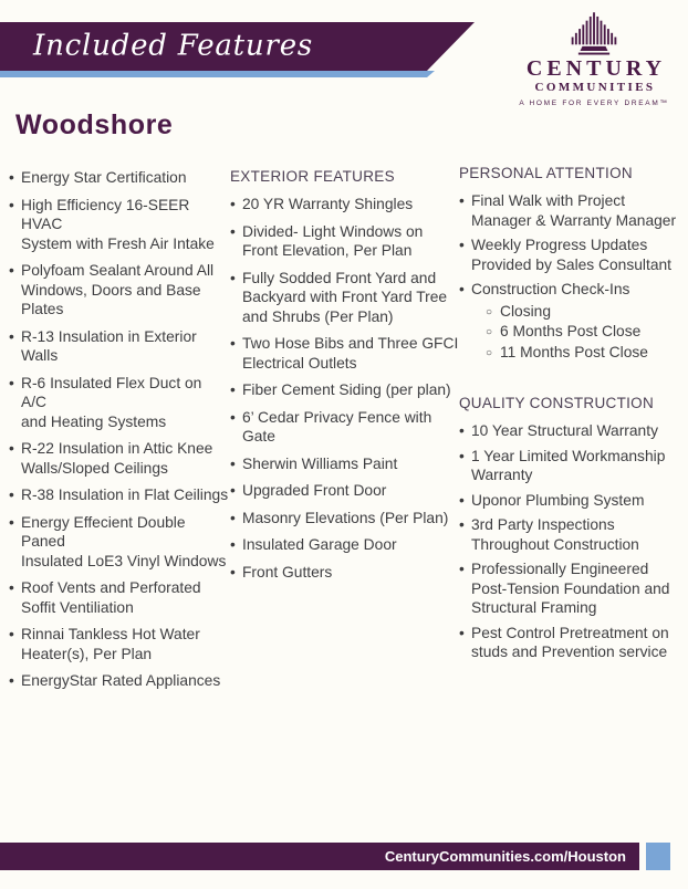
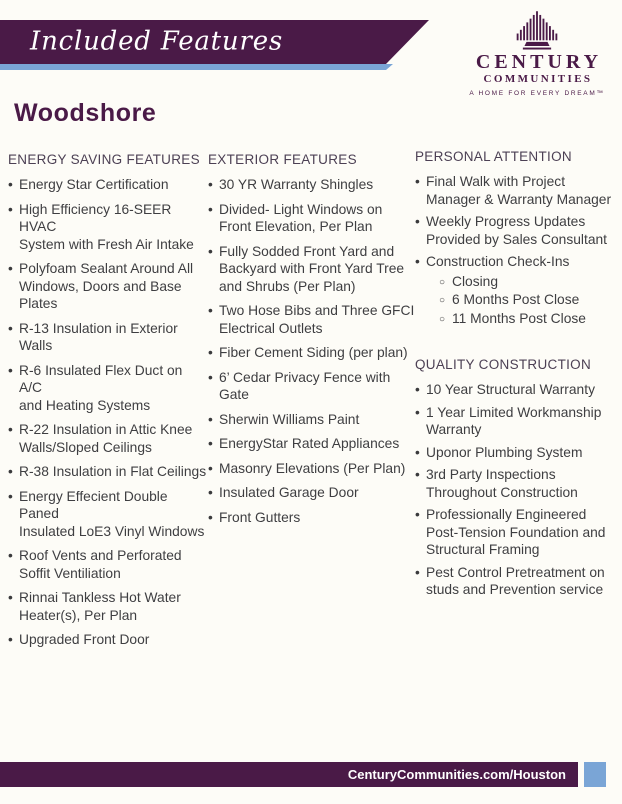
  Included Features
  CENTURY
  COMMUNITIES
  Woodshore
+ ENERGY SAVING FEATURES
  •
  Energy Star Certification
  •
  High Efficiency 16-SEER HVAC
  System with Fresh Air Intake
  •
  Polyfoam Sealant Around All
  Windows, Doors and Base
  Plates
  •
  R-13 Insulation in Exterior
  Walls
  •
  R-6 Insulated Flex Duct on A/C
  and Heating Systems
  •
  R-22 Insulation in Attic Knee
  Walls/Sloped Ceilings
  •
  R-38 Insulation in Flat Ceilings
  •
  Energy Effecient Double Paned
  Insulated LoE3 Vinyl Windows
  •
  Roof Vents and Perforated
  Soffit Ventiliation
  •
  Rinnai Tankless Hot Water
  Heater(s), Per Plan
  •
- EnergyStar Rated Appliances
+ Upgraded Front Door
  EXTERIOR FEATURES
  •
- 20 YR Warranty Shingles
+ 30 YR Warranty Shingles
  •
  Divided- Light Windows on
  Front Elevation, Per Plan
  •
  Fully Sodded Front Yard and
  Backyard with Front Yard Tree
  and Shrubs (Per Plan)
  •
  Two Hose Bibs and Three GFCI
  Electrical Outlets
  •
  Fiber Cement Siding (per plan)
  •
  6’ Cedar Privacy Fence with
  Gate
  •
  Sherwin Williams Paint
  •
- Upgraded Front Door
+ EnergyStar Rated Appliances
  •
  Masonry Elevations (Per Plan)
  •
  Insulated Garage Door
  •
  Front Gutters
  PERSONAL ATTENTION
  •
  Final Walk with Project
  Manager & Warranty Manager
  •
  Weekly Progress Updates
  Provided by Sales Consultant
  •
  Construction Check-Ins
  ○
  Closing
  ○
  6 Months Post Close
  ○
  11 Months Post Close
  QUALITY CONSTRUCTION
  •
  10 Year Structural Warranty
  •
  1 Year Limited Workmanship
  Warranty
  •
  Uponor Plumbing System
  •
  3rd Party Inspections
  Throughout Construction
  •
  Professionally Engineered
  Post-Tension Foundation and
  Structural Framing
  •
  Pest Control Pretreatment on
  studs and Prevention service
  CenturyCommunities.com/Houston
